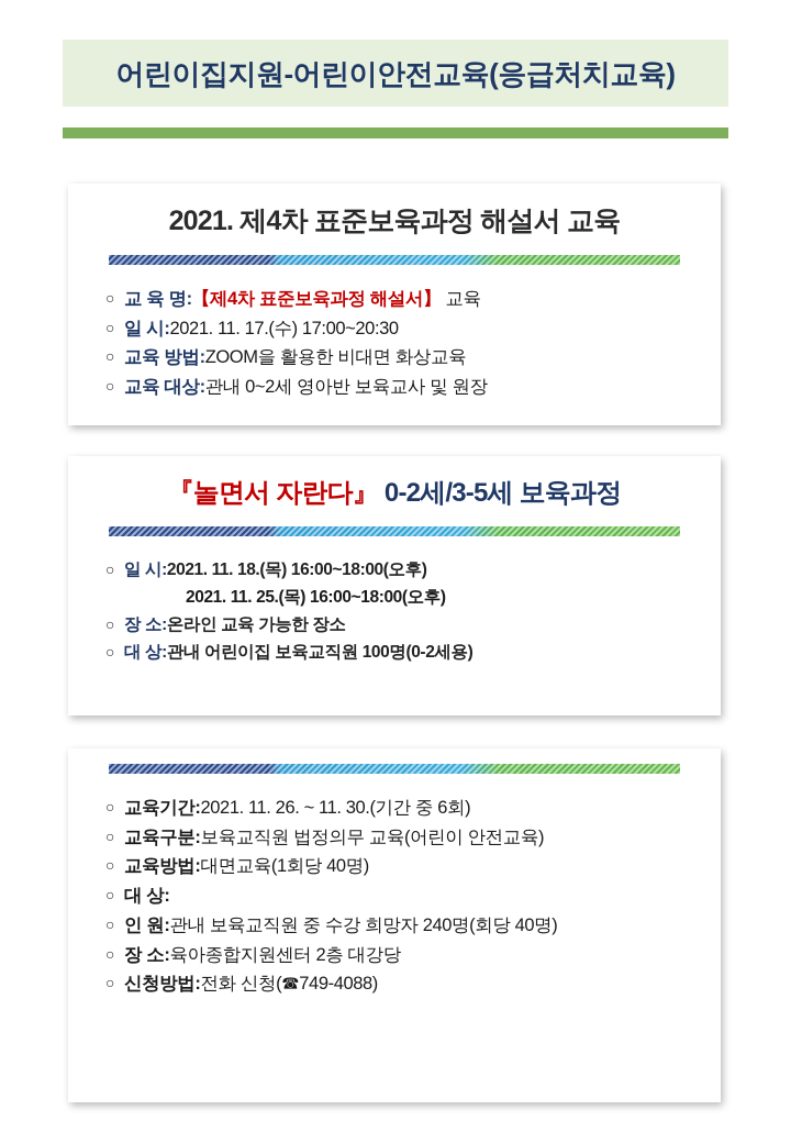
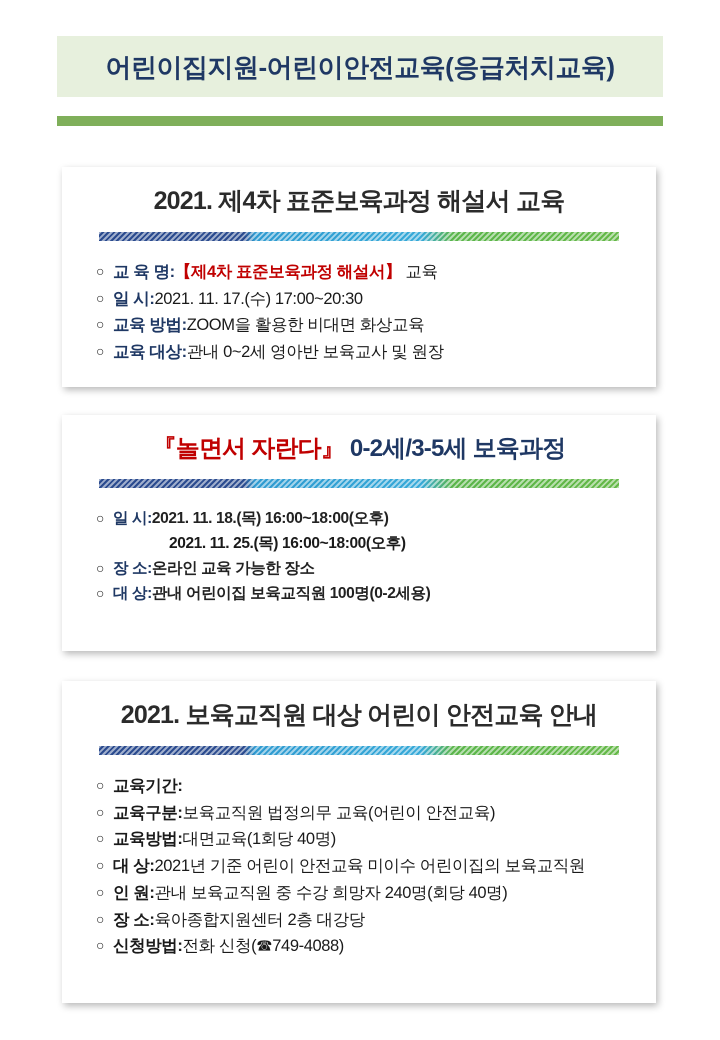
  어린이집지원-어린이안전교육(응급처치교육)
  2021. 제4차 표준보육과정 해설서 교육
  ○
  교 육 명:
  【제4차 표준보육과정 해설서】 교육
  ○
  일 시:
  2021. 11. 17.(수) 17:00~20:30
  ○
  교육 방법:
  ZOOM을 활용한 비대면 화상교육
  ○
  교육 대상:
  관내 0~2세 영아반 보육교사 및 원장
  『놀면서 자란다』 0-2세/3-5세 보육과정
  ○
  일 시:
  2021. 11. 18.(목) 16:00~18:00(오후)
  2021. 11. 25.(목) 16:00~18:00(오후)
  ○
  장 소:
  온라인 교육 가능한 장소
  ○
  대 상:
  관내 어린이집 보육교직원 100명(0-2세용)
+ 2021. 보육교직원 대상 어린이 안전교육 안내
  ○
  교육기간:
- 2021. 11. 26. ~ 11. 30.(기간 중 6회)
  ○
  교육구분:
  보육교직원 법정의무 교육(어린이 안전교육)
  ○
  교육방법:
  대면교육(1회당 40명)
  ○
  대 상:
+ 2021년 기준 어린이 안전교육 미이수 어린이집의 보육교직원
  ○
  인 원:
  관내 보육교직원 중 수강 희망자 240명(회당 40명)
  ○
  장 소:
  육아종합지원센터 2층 대강당
  ○
  신청방법:
  전화 신청(☎749-4088)
